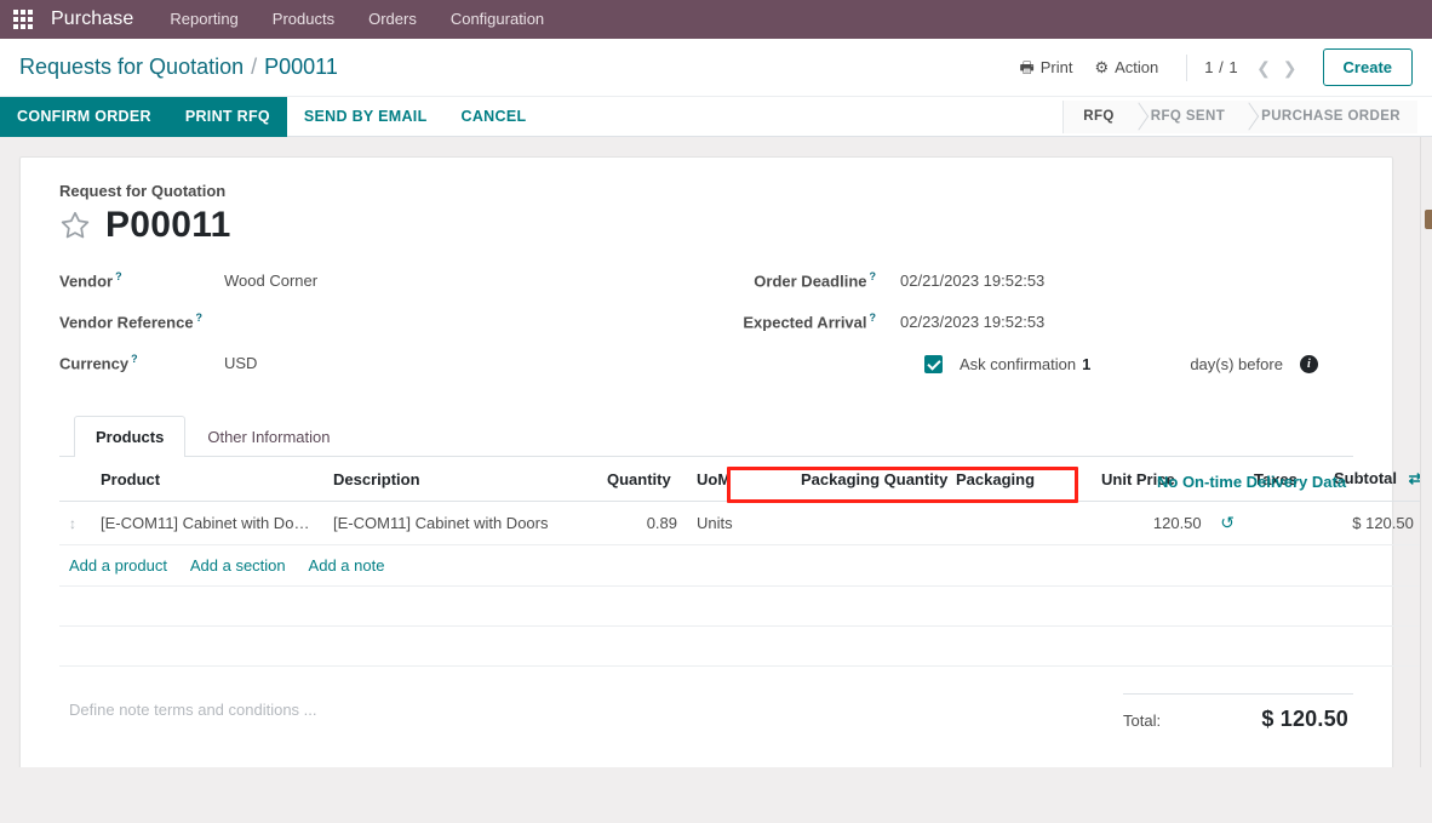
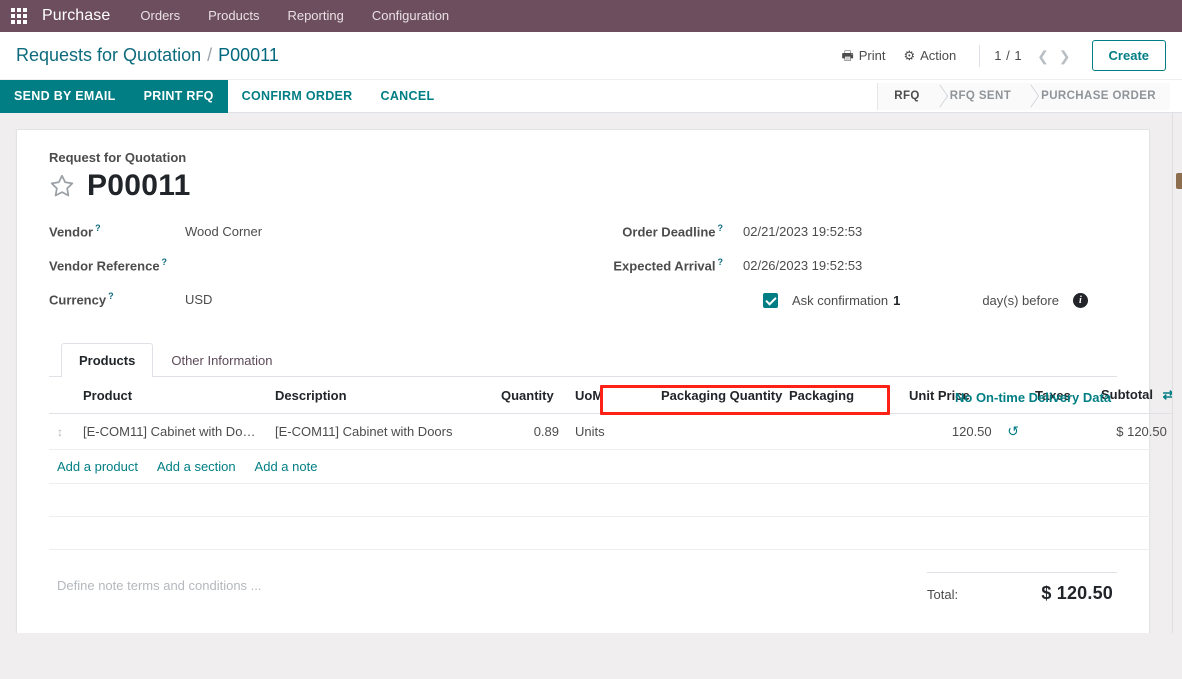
  Purchase
- Reporting
+ Orders
  Products
- Orders
+ Reporting
  Configuration
  Requests for Quotation
  /
  P00011
  🖶
  Print
  ⚙
  Action
  1 / 1
  ❮
  ❯
  Create
- CONFIRM ORDER
+ SEND BY EMAIL
  PRINT RFQ
- SEND BY EMAIL
+ CONFIRM ORDER
  CANCEL
  RFQ
  RFQ SENT
  PURCHASE ORDER
  Request for Quotation
  P00011
  Vendor ?
  Wood Corner
  Vendor Reference ?
  Currency ?
  USD
  Order Deadline ?
  02/21/2023 19:52:53
  Expected Arrival ?
- 02/23/2023 19:52:53
+ 02/26/2023 19:52:53
  Ask confirmation
  1
  day(s) before
  i
  No On-time Delivery Data
  Products
  Other Information
  	Product	Description	Quantity	UoM	Packaging Quantity	Packaging	Unit Price	Taxes	Subtotal ⇄
  ↕	[E-COM11] Cabinet with Doors	[E-COM11] Cabinet with Doors	0.89	Units			120.50 ↺		$ 120.50
  Add a product Add a section Add a note
  Define note terms and conditions ...
  Total:
  $ 120.50
